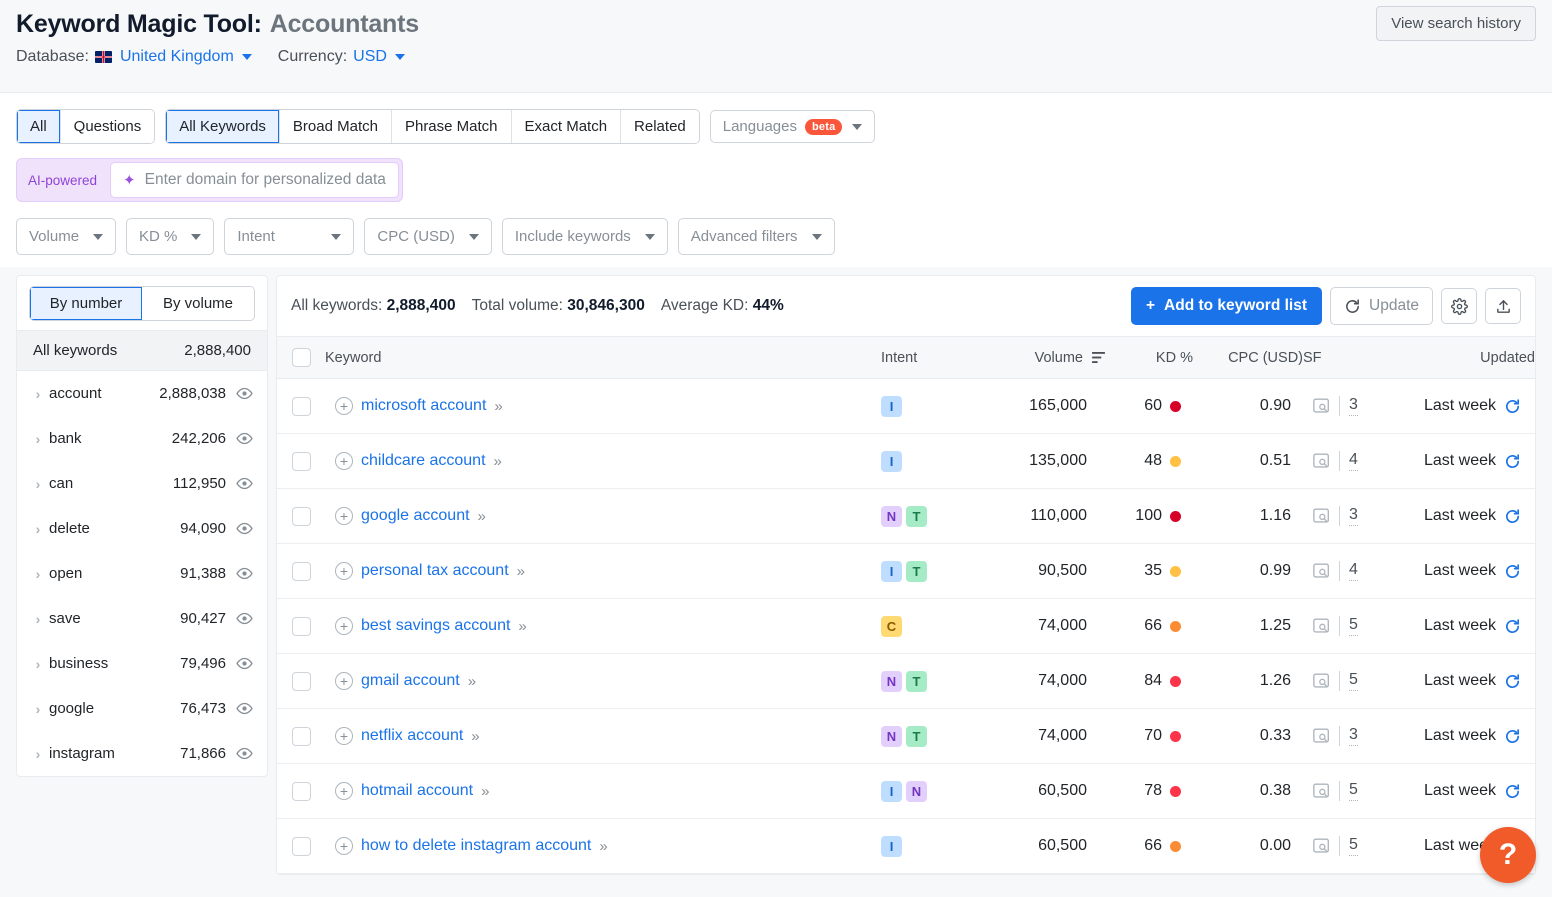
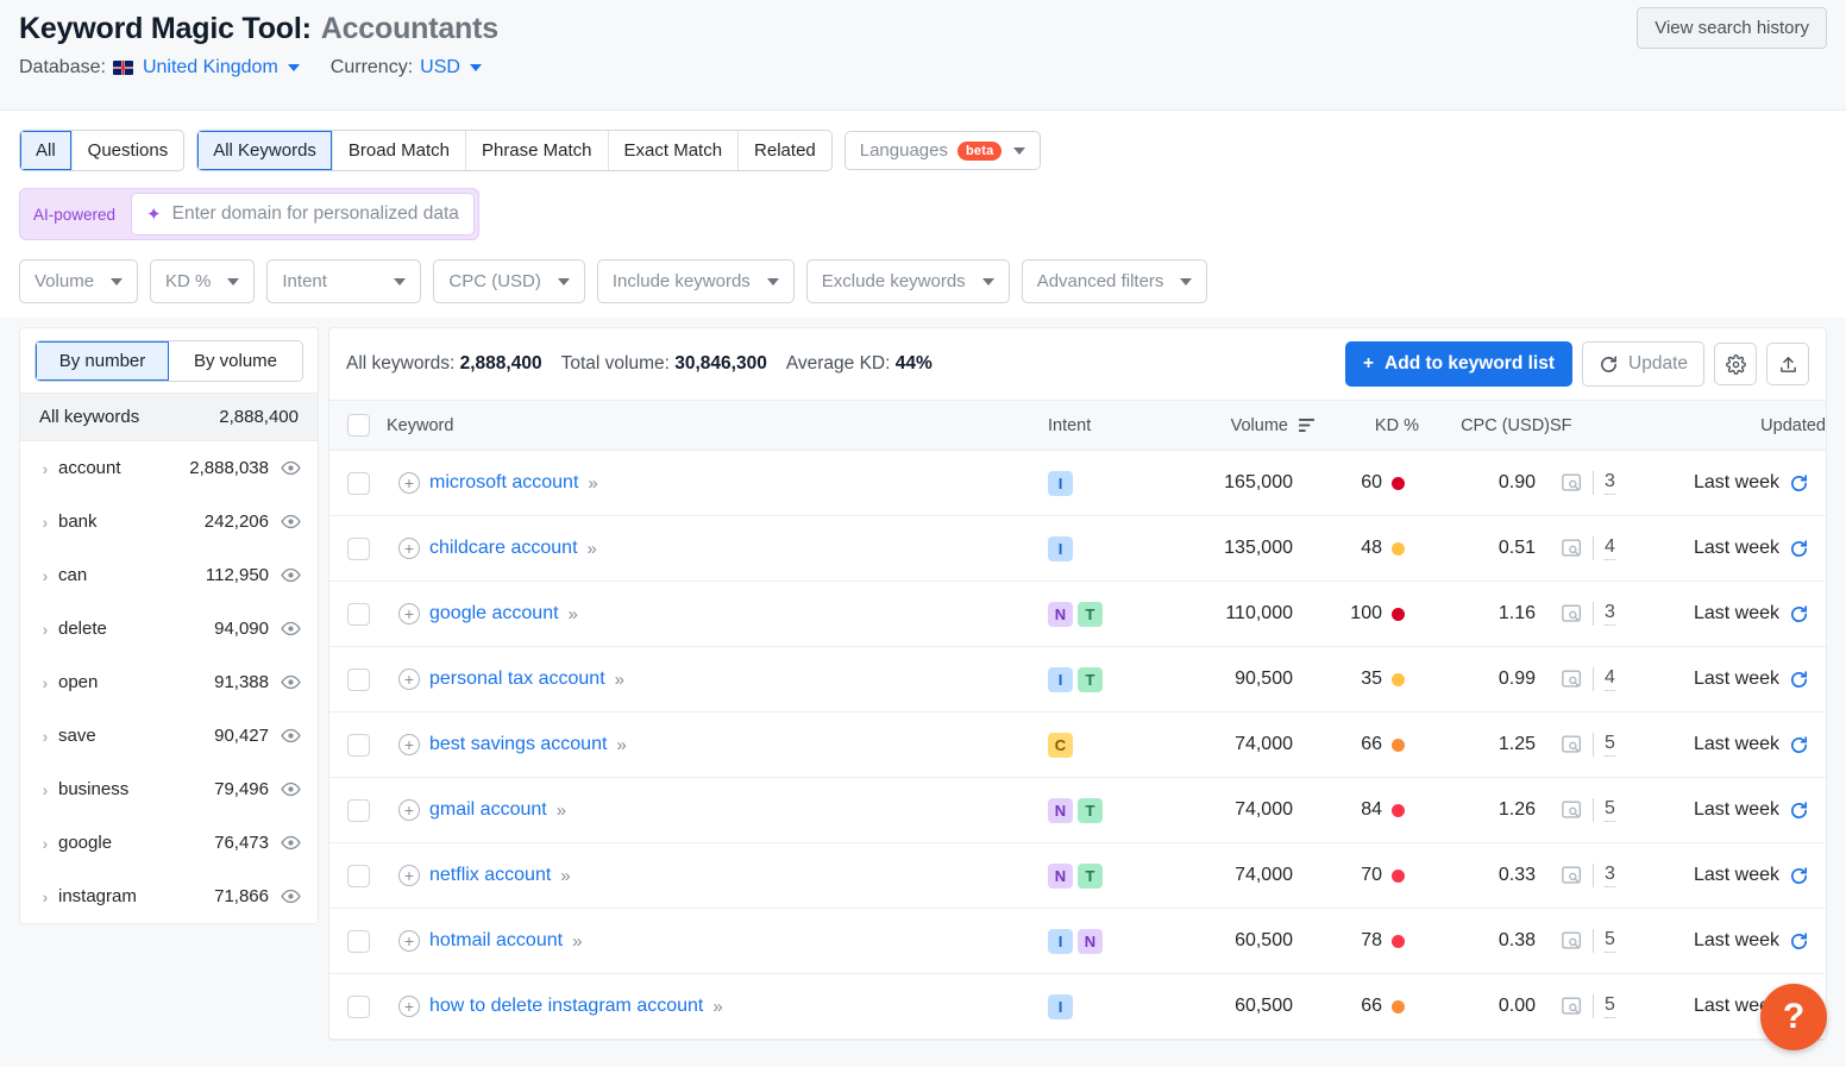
  Keyword Magic Tool:
  Accountants
  Database:
  United Kingdom
  Currency:
  USD
  View search history
  All
  Questions
  All Keywords
  Broad Match
  Phrase Match
  Exact Match
  Related
  Languages
  beta
  AI-powered
  ✦
  Enter domain for personalized data
  Volume
  KD %
  Intent
  CPC (USD)
  Include keywords
+ Exclude keywords
  Advanced filters
  By number
  By volume
  All keywords
  2,888,400
  ›
  account
  2,888,038
  ›
  bank
  242,206
  ›
  can
  112,950
  ›
  delete
  94,090
  ›
  open
  91,388
  ›
  save
  90,427
  ›
  business
  79,496
  ›
  google
  76,473
  ›
  instagram
  71,866
  All keywords: 2,888,400
  Total volume: 30,846,300
  Average KD: 44%
  +
  Add to keyword list
  Update
  	Keyword	Intent	Volume	KD %	CPC (USD)	SF	Updated
  	+ microsoft account »	I	165,000	60	0.90	3	Last week
  	+ childcare account »	I	135,000	48	0.51	4	Last week
  	+ google account »	N T	110,000	100	1.16	3	Last week
  	+ personal tax account »	I T	90,500	35	0.99	4	Last week
  	+ best savings account »	C	74,000	66	1.25	5	Last week
  	+ gmail account »	N T	74,000	84	1.26	5	Last week
  	+ netflix account »	N T	74,000	70	0.33	3	Last week
  	+ hotmail account »	I N	60,500	78	0.38	5	Last week
  	+ how to delete instagram account »	I	60,500	66	0.00	5	Last we
  ?
